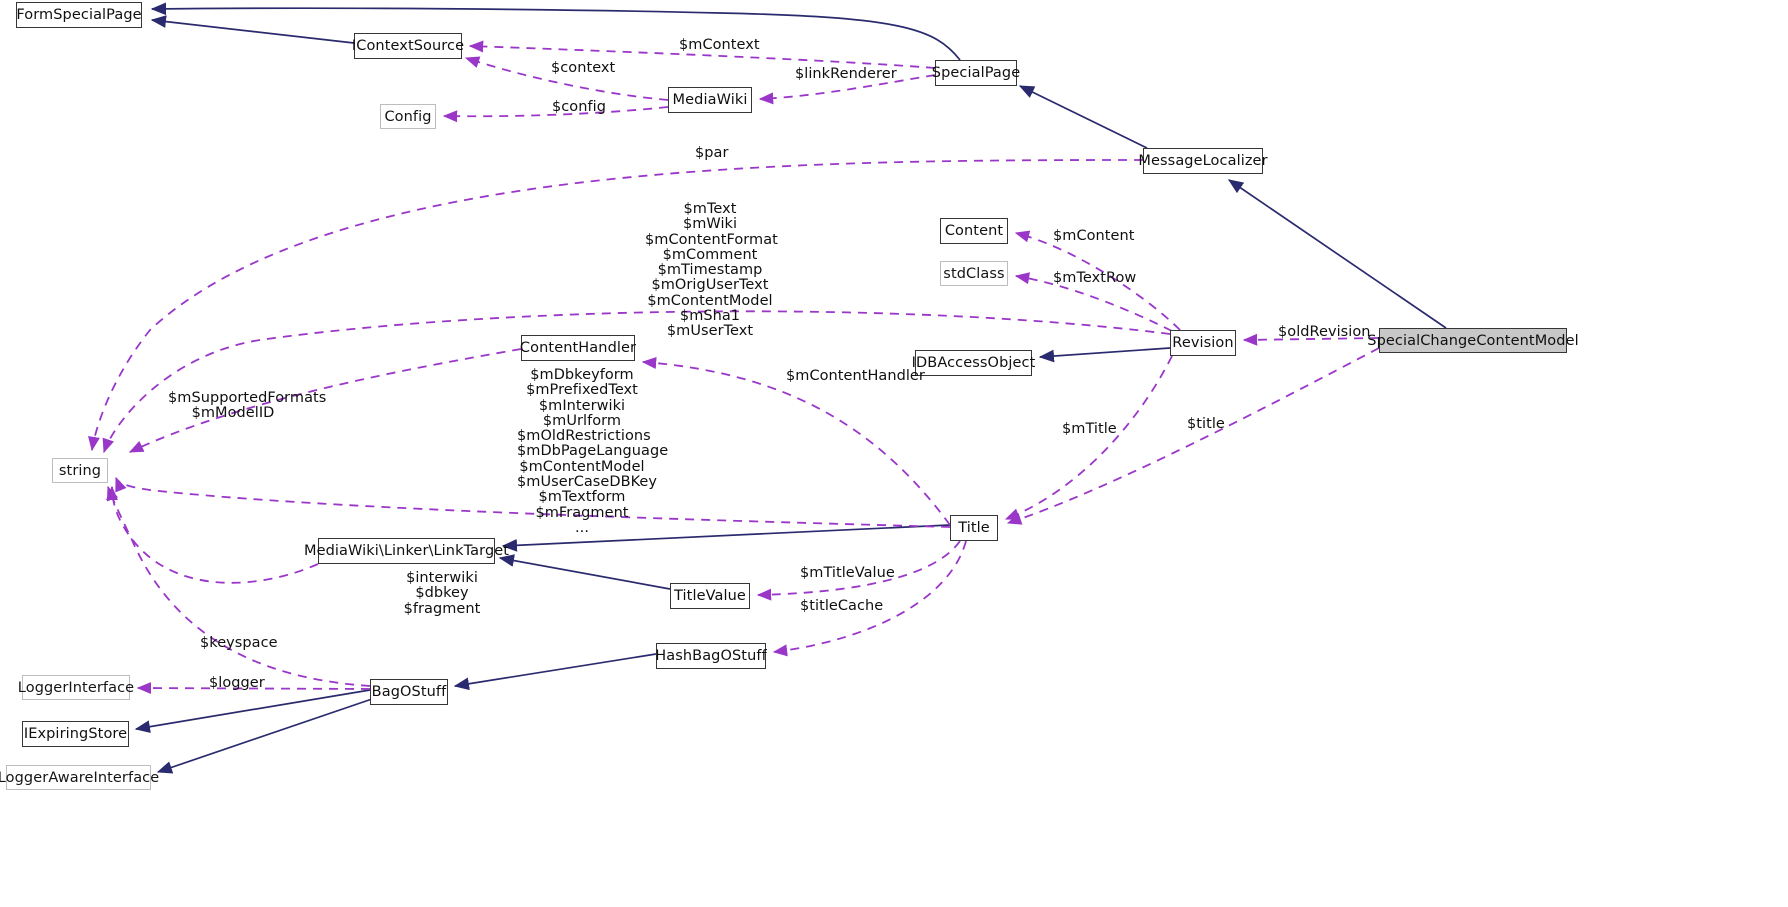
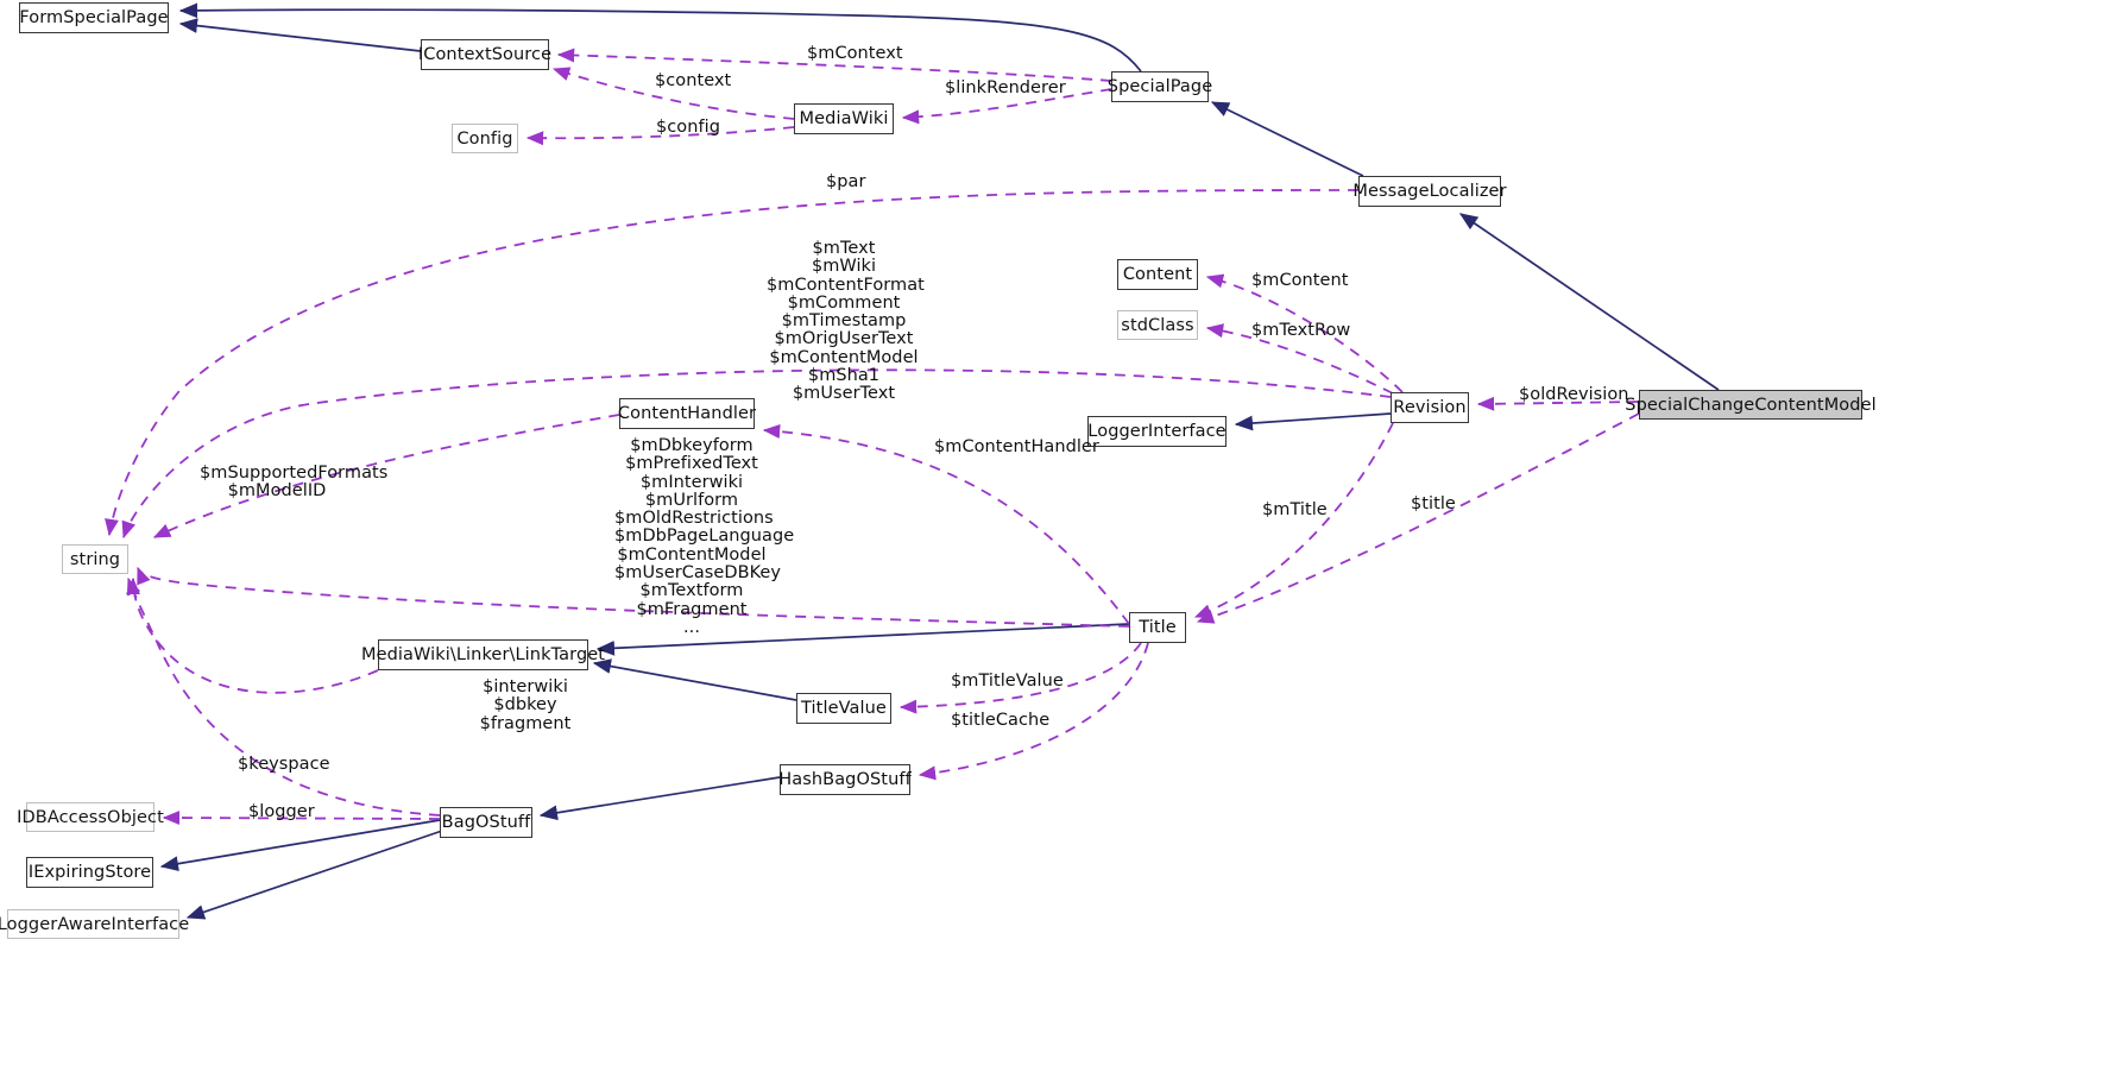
  FormSpecialPage
  IContextSource
  SpecialPage
  MediaWiki
  Config
  MessageLocalizer
  Content
  stdClass
  SpecialChangeContentModel
  Revision
  ContentHandler
- IDBAccessObject
+ LoggerInterface
  string
  Title
  MediaWiki\Linker\LinkTarget
  TitleValue
  HashBagOStuff
- LoggerInterface
+ IDBAccessObject
  BagOStuff
  IExpiringStore
  LoggerAwareInterface
  $mContext
  $context
  $linkRenderer
  $config
  $par
  $mContent
  $mTextRow
  $oldRevision
  $mContentHandler
  $mTitle
  $title
  $mTitleValue
  $titleCache
  $keyspace
  $logger
  $mText
  $mWiki
  $mContentFormat
  $mComment
  $mTimestamp
  $mOrigUserText
  $mContentModel
  $mSha1
  $mUserText
  $mSupportedFormats
  $mModelID
  $mDbkeyform
  $mPrefixedText
  $mInterwiki
  $mUrlform
  $mOldRestrictions
  $mDbPageLanguage
  $mContentModel
  $mUserCaseDBKey
  $mTextform
  $mFragment
  ...
  $interwiki
  $dbkey
  $fragment
